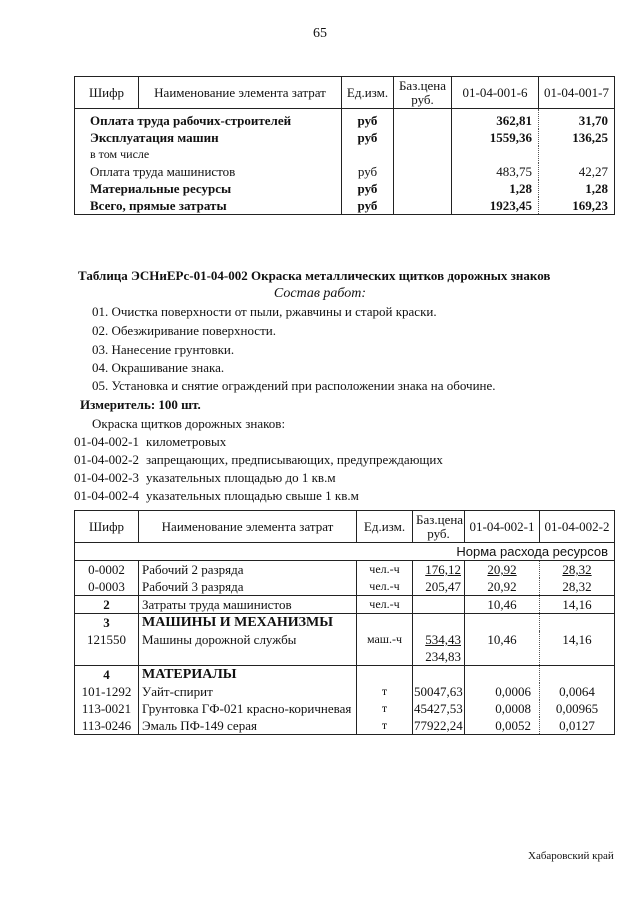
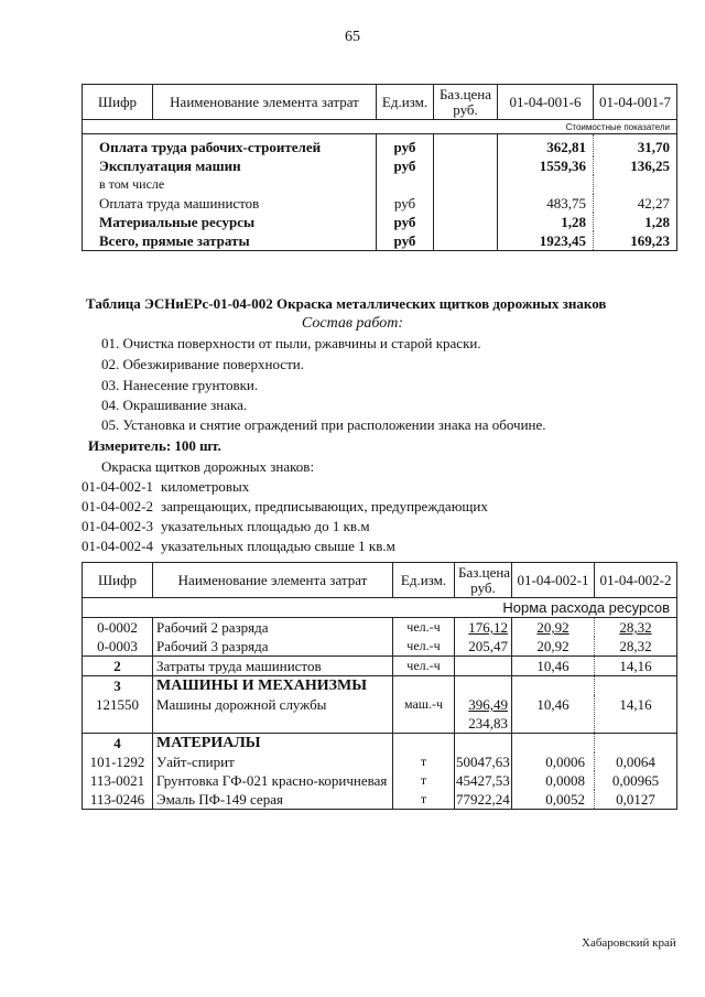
  65
  Шифр	Наименование элемента затрат	Ед.изм.	Баз.ценаруб.	01-04-001-6	01-04-001-7
+ Стоимостные показатели
  Оплата труда рабочих-строителей	руб		362,81	31,70
  Эксплуатация машин	руб		1559,36	136,25
  в том числе
  Оплата труда машинистов	руб		483,75	42,27
  Материальные ресурсы	руб		1,28	1,28
  Всего, прямые затраты	руб		1923,45	169,23
  Таблица ЭСНиЕРс-01-04-002 Окраска металлических щитков дорожных знаков
  Состав работ:
  01. Очистка поверхности от пыли, ржавчины и старой краски.
  02. Обезжиривание поверхности.
  03. Нанесение грунтовки.
  04. Окрашивание знака.
  05. Установка и снятие ограждений при расположении знака на обочине.
  Измеритель: 100 шт.
  Окраска щитков дорожных знаков:
  01-04-002-1 километровых
  01-04-002-2 запрещающих, предписывающих, предупреждающих
  01-04-002-3 указательных площадью до 1 кв.м
  01-04-002-4 указательных площадью свыше 1 кв.м
  Шифр	Наименование элемента затрат	Ед.изм.	Баз.ценаруб.	01-04-002-1	01-04-002-2
  Норма расхода ресурсов
  0-0002	Рабочий 2 разряда	чел.-ч	176,12	20,92	28,32
  0-0003	Рабочий 3 разряда	чел.-ч	205,47	20,92	28,32
  2	Затраты труда машинистов	чел.-ч		10,46	14,16
  3	МАШИНЫ И МЕХАНИЗМЫ
- 121550	Машины дорожной службы	маш.-ч	534,43234,83	10,46	14,16
+ 121550	Машины дорожной службы	маш.-ч	396,49234,83	10,46	14,16
  4	МАТЕРИАЛЫ
  101-1292	Уайт-спирит	т	50047,63	0,0006	0,0064
  113-0021	Грунтовка ГФ-021 красно-коричневая	т	45427,53	0,0008	0,00965
  113-0246	Эмаль ПФ-149 серая	т	77922,24	0,0052	0,0127
  Хабаровский край
